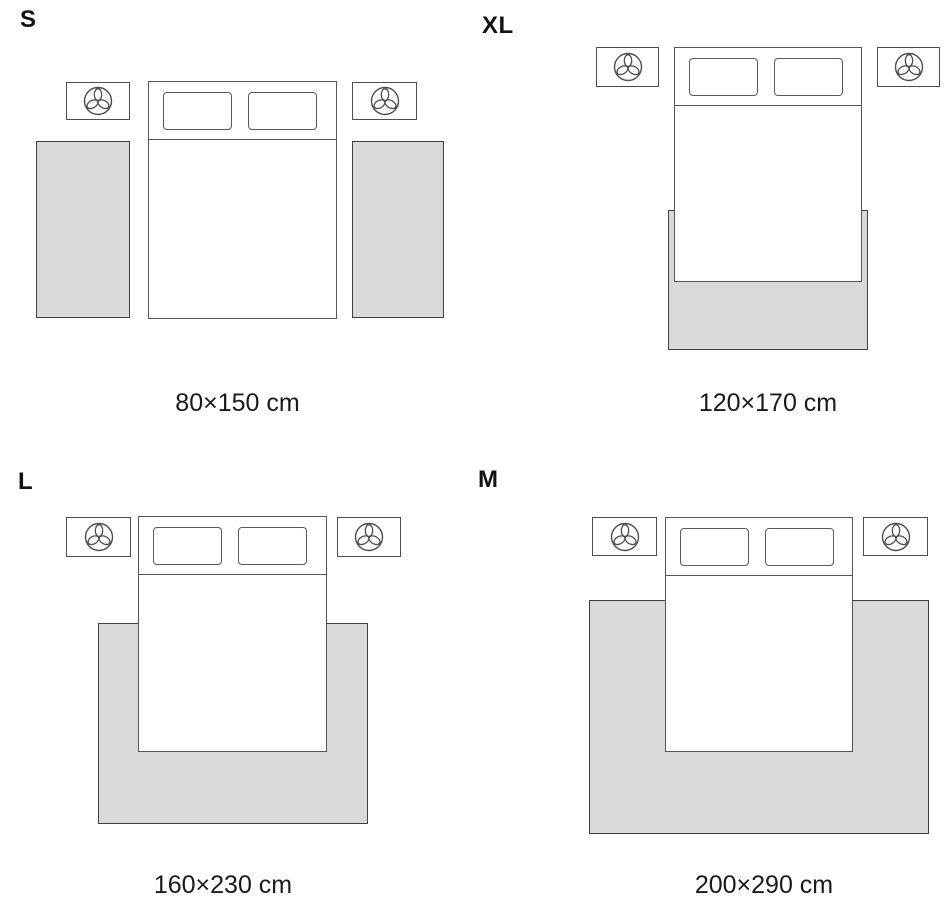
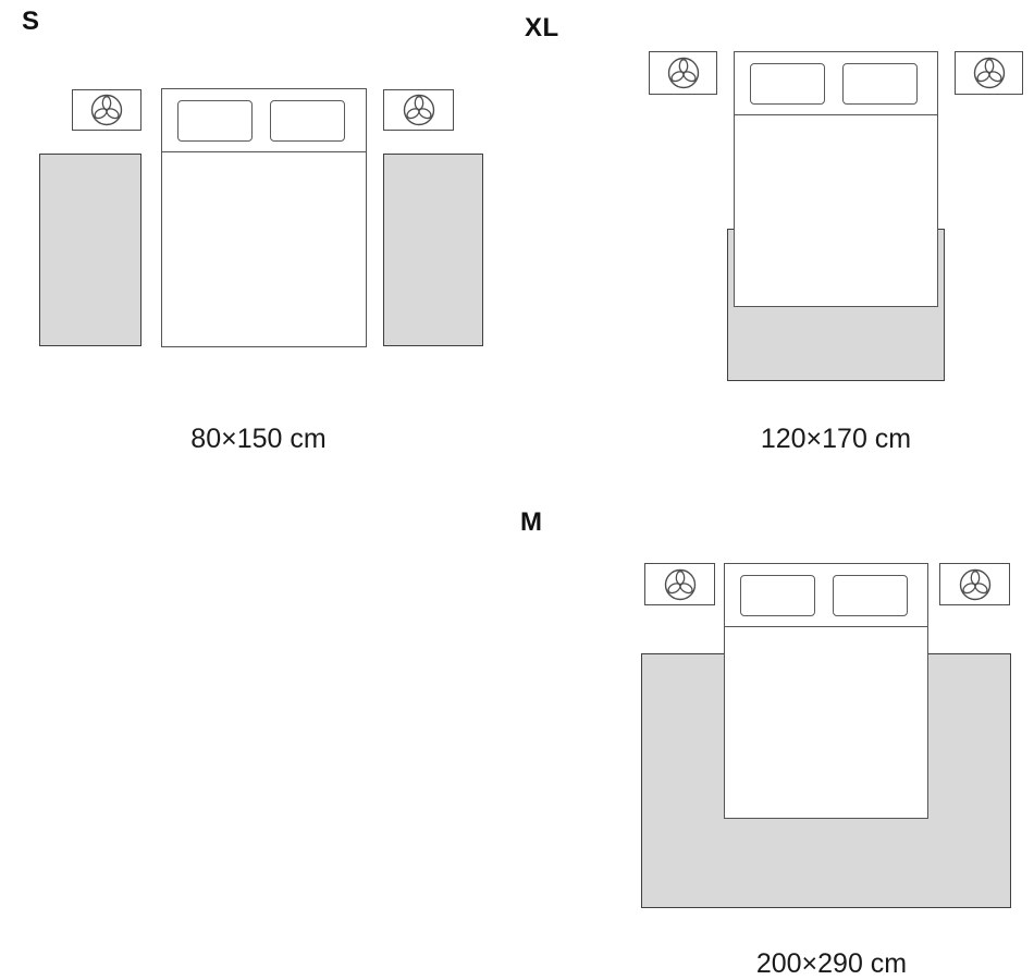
  S
  80×150 cm
  XL
  120×170 cm
- L
- 160×230 cm
  M
  200×290 cm
